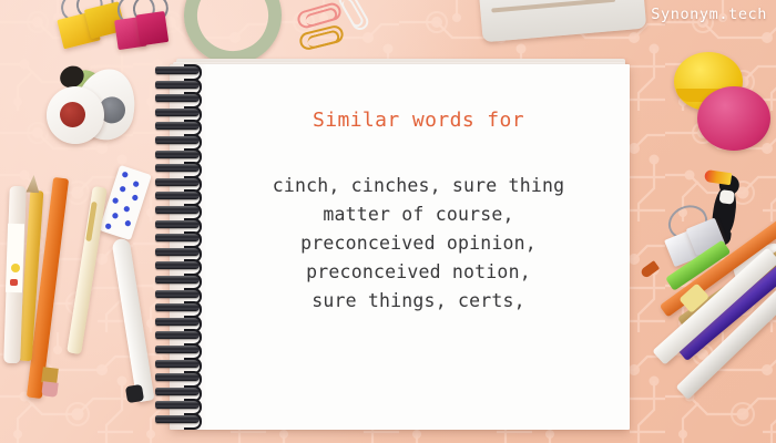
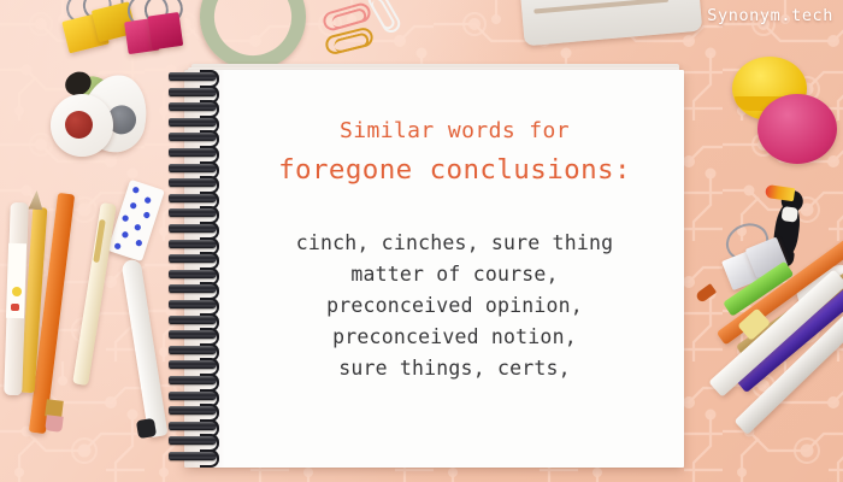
  Similar words for
+ foregone conclusions:
  cinch, cinches, sure thing
  matter of course,
  preconceived opinion,
  preconceived notion,
  sure things, certs,
  Synonym.tech
